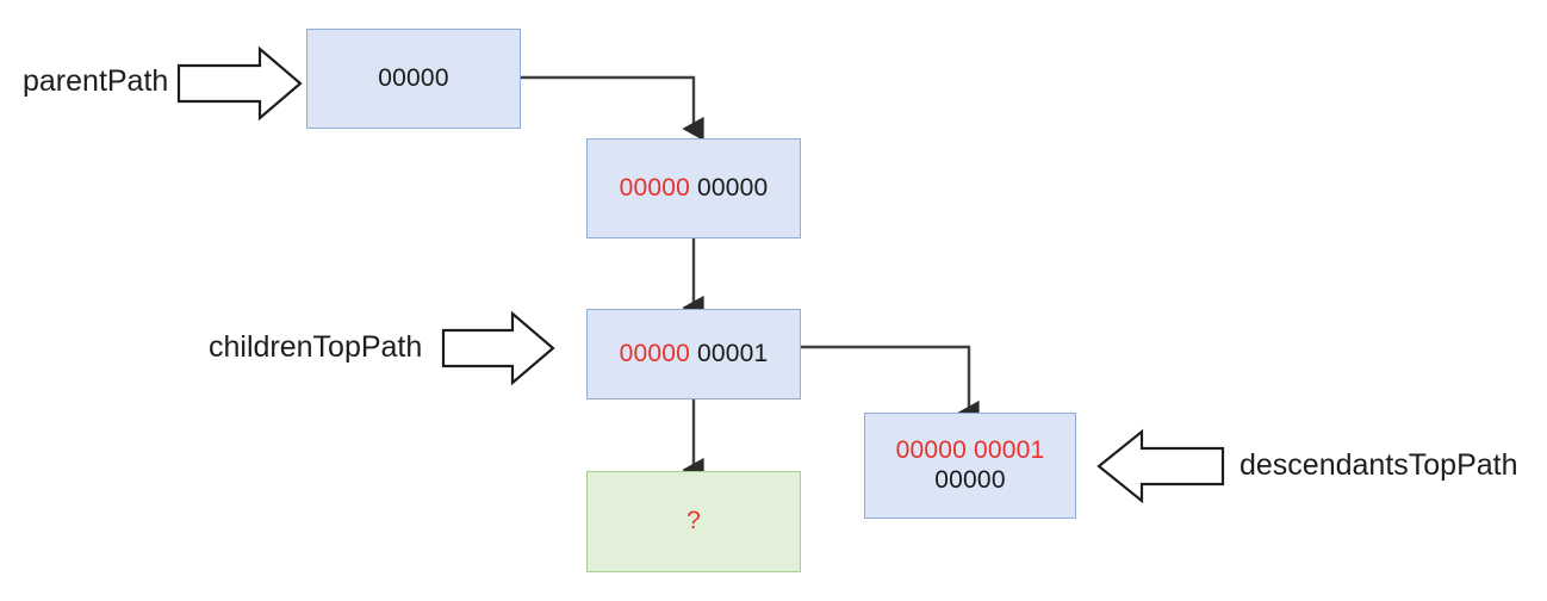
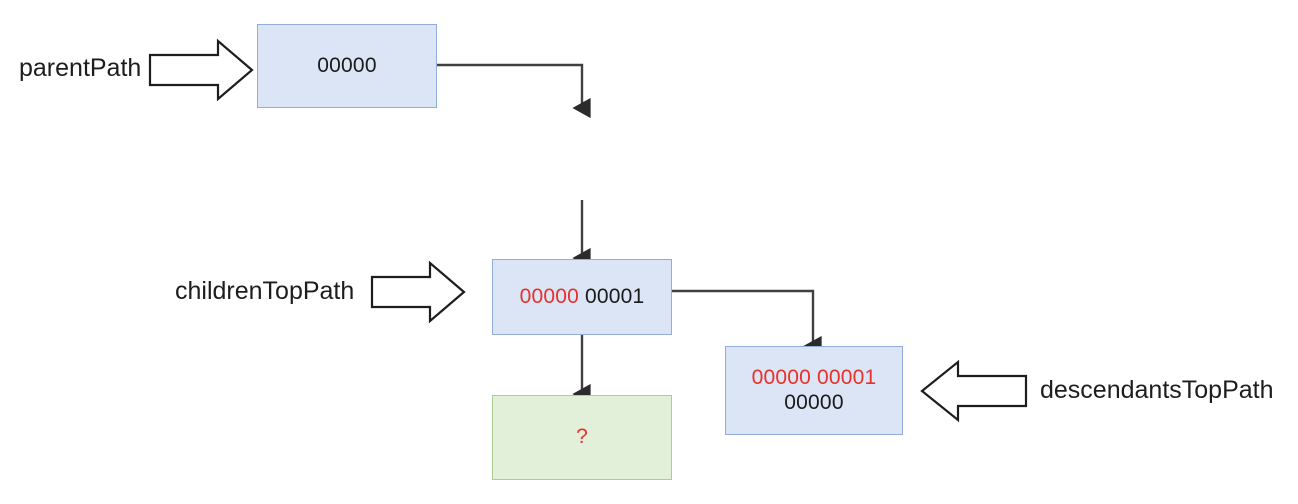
  00000
- 00000 00000
  00000 00001
  00000 00001
  00000
  ?
  parentPath
  childrenTopPath
  descendantsTopPath
